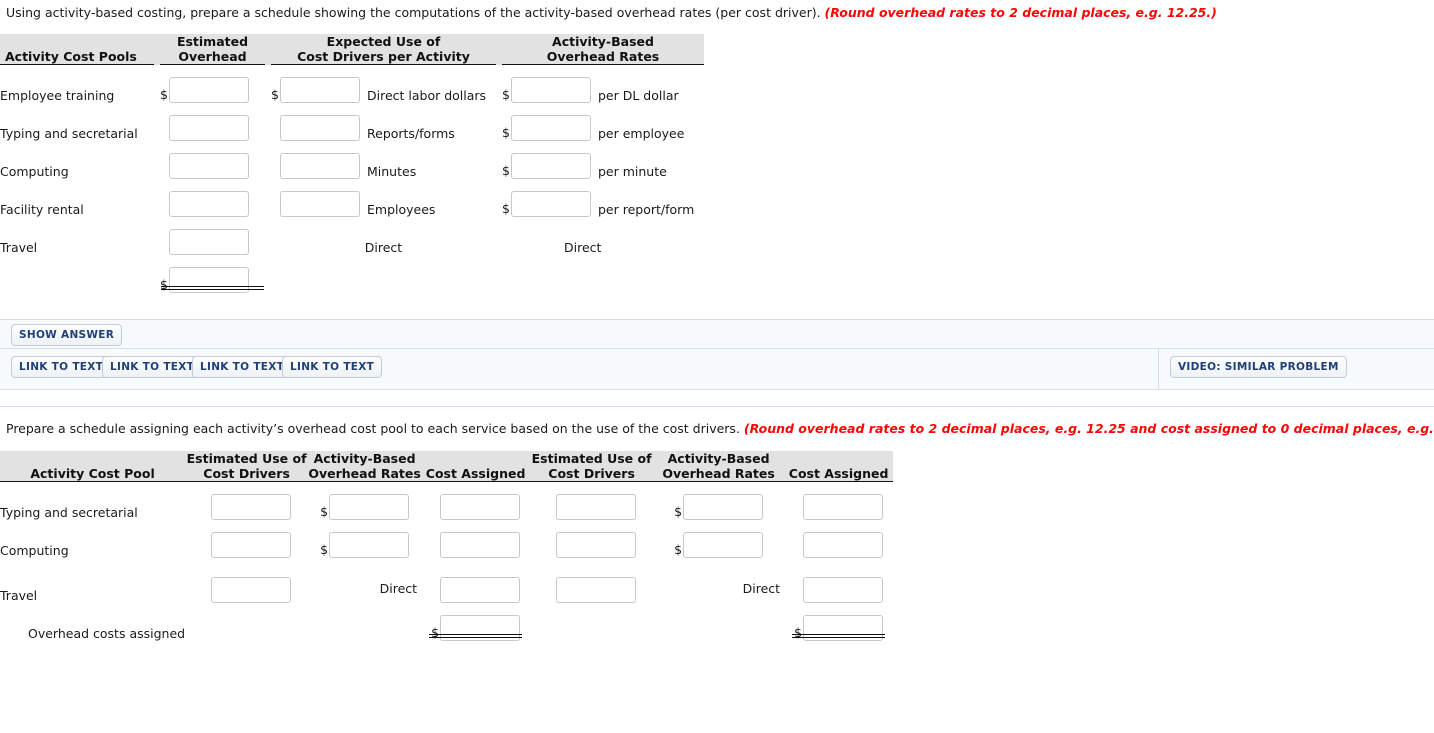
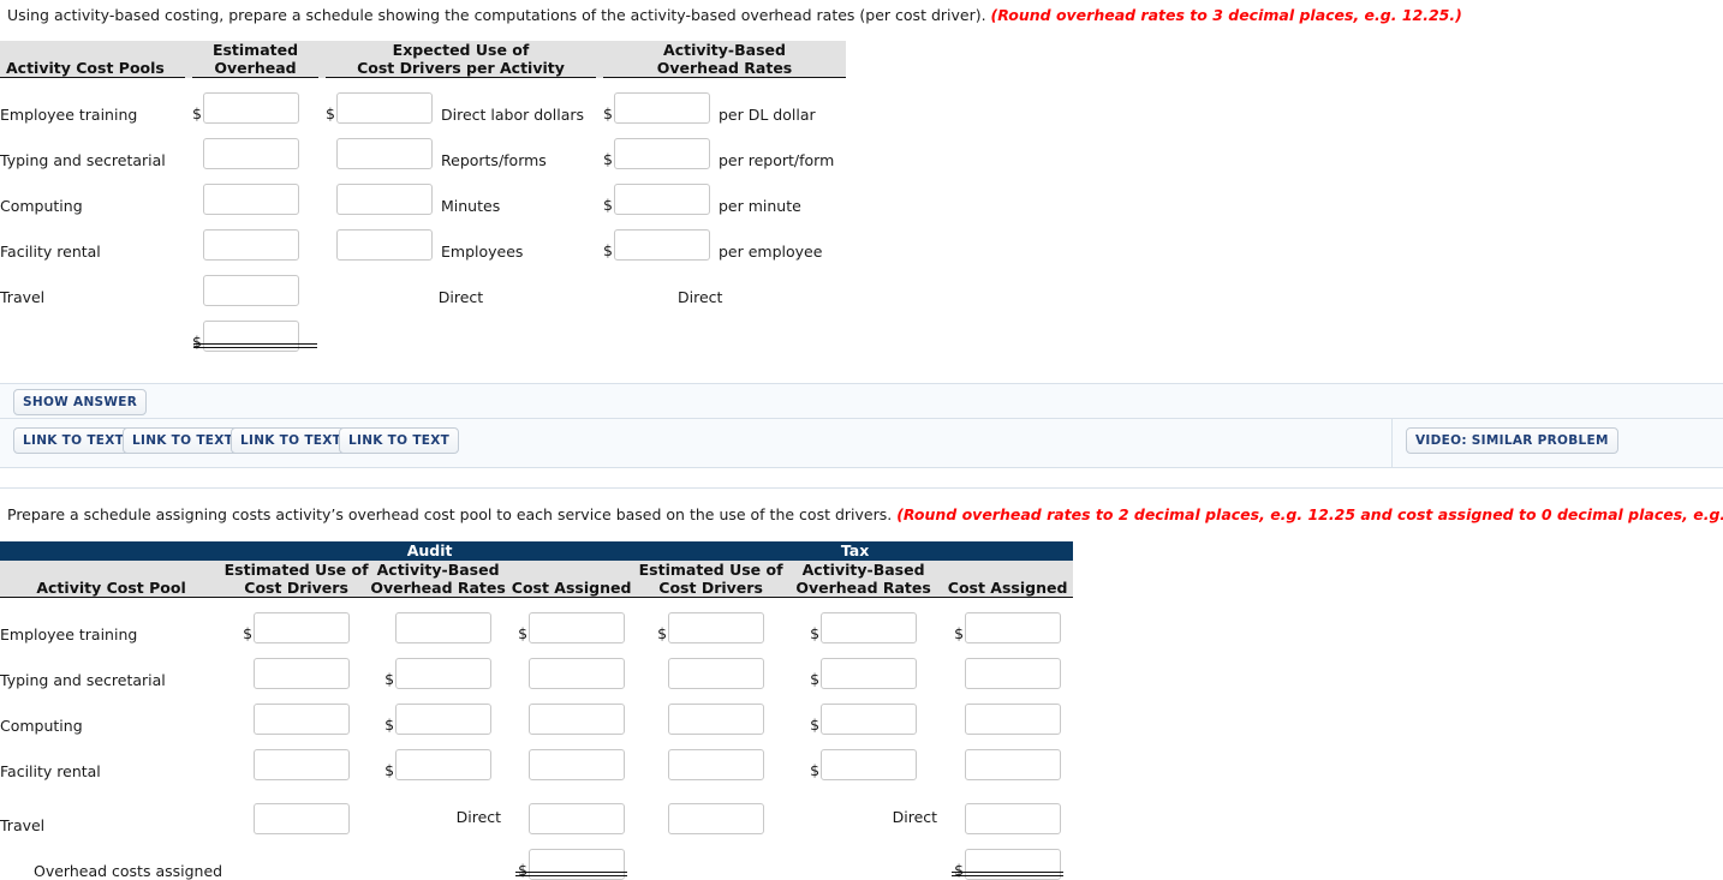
- Using activity-based costing, prepare a schedule showing the computations of the activity-based overhead rates (per cost driver). (Round overhead rates to 2 decimal places, e.g. 12.25.)
+ Using activity-based costing, prepare a schedule showing the computations of the activity-based overhead rates (per cost driver). (Round overhead rates to 3 decimal places, e.g. 12.25.)
  Activity Cost Pools		EstimatedOverhead		Expected Use ofCost Drivers per Activity		Activity-BasedOverhead Rates
  Employee training		$		$ Direct labor dollars		$ per DL dollar
- Typing and secretarial				Reports/forms		$ per employee
+ Typing and secretarial				Reports/forms		$ per report/form
  Computing				Minutes		$ per minute
- Facility rental				Employees		$ per report/form
+ Facility rental				Employees		$ per employee
  Travel				Direct		Direct
  		$
  SHOW ANSWER
  LINK TO TEXT
  LINK TO TEXT
  LINK TO TEXT
  LINK TO TEXT
  VIDEO: SIMILAR PROBLEM
- Prepare a schedule assigning each activity’s overhead cost pool to each service based on the use of the cost drivers. (Round overhead rates to 2 decimal places, e.g. 12.25 and cost assigned to 0 decimal places, e.g.
+ Prepare a schedule assigning costs activity’s overhead cost pool to each service based on the use of the cost drivers. (Round overhead rates to 2 decimal places, e.g. 12.25 and cost assigned to 0 decimal places, e.g
+ 	Audit	Tax
  Activity Cost Pool	Estimated Use ofCost Drivers	Activity-BasedOverhead Rates	Cost Assigned	Estimated Use ofCost Drivers	Activity-BasedOverhead Rates	Cost Assigned
+ Employee training	$		$	$	$	$
  Typing and secretarial		$			$
  Computing		$			$
+ Facility rental		$			$
  Travel		Direct			Direct
  Overhead costs assigned			$			$
